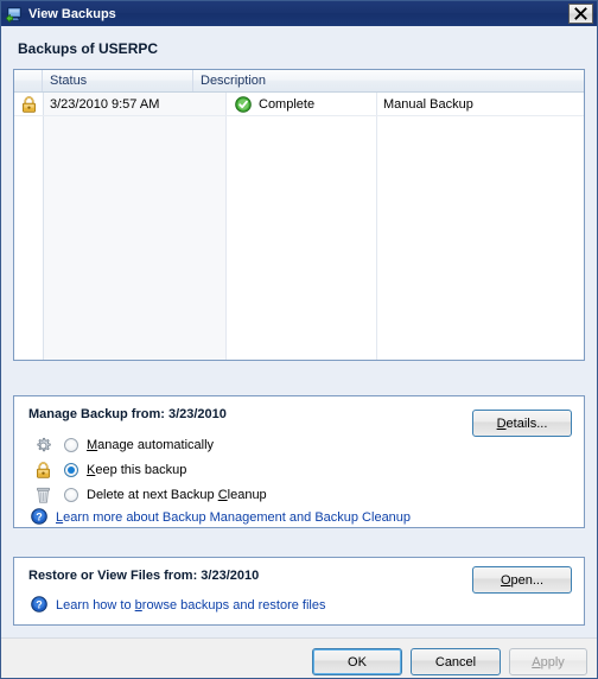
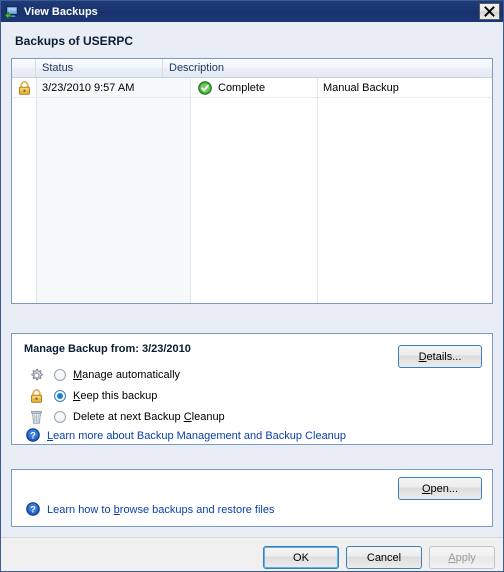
  View Backups
  Backups of USERPC
  Status
  Description
  3/23/2010 9:57 AM
  Complete
  Manual Backup
  Manage Backup from: 3/23/2010
  Details...
  Manage automatically
  Keep this backup
  Delete at next Backup Cleanup
  ?
  Learn more about Backup Management and Backup Cleanup
- Restore or View Files from: 3/23/2010
  Open...
  ?
  Learn how to browse backups and restore files
  OK
  Cancel
  Apply
